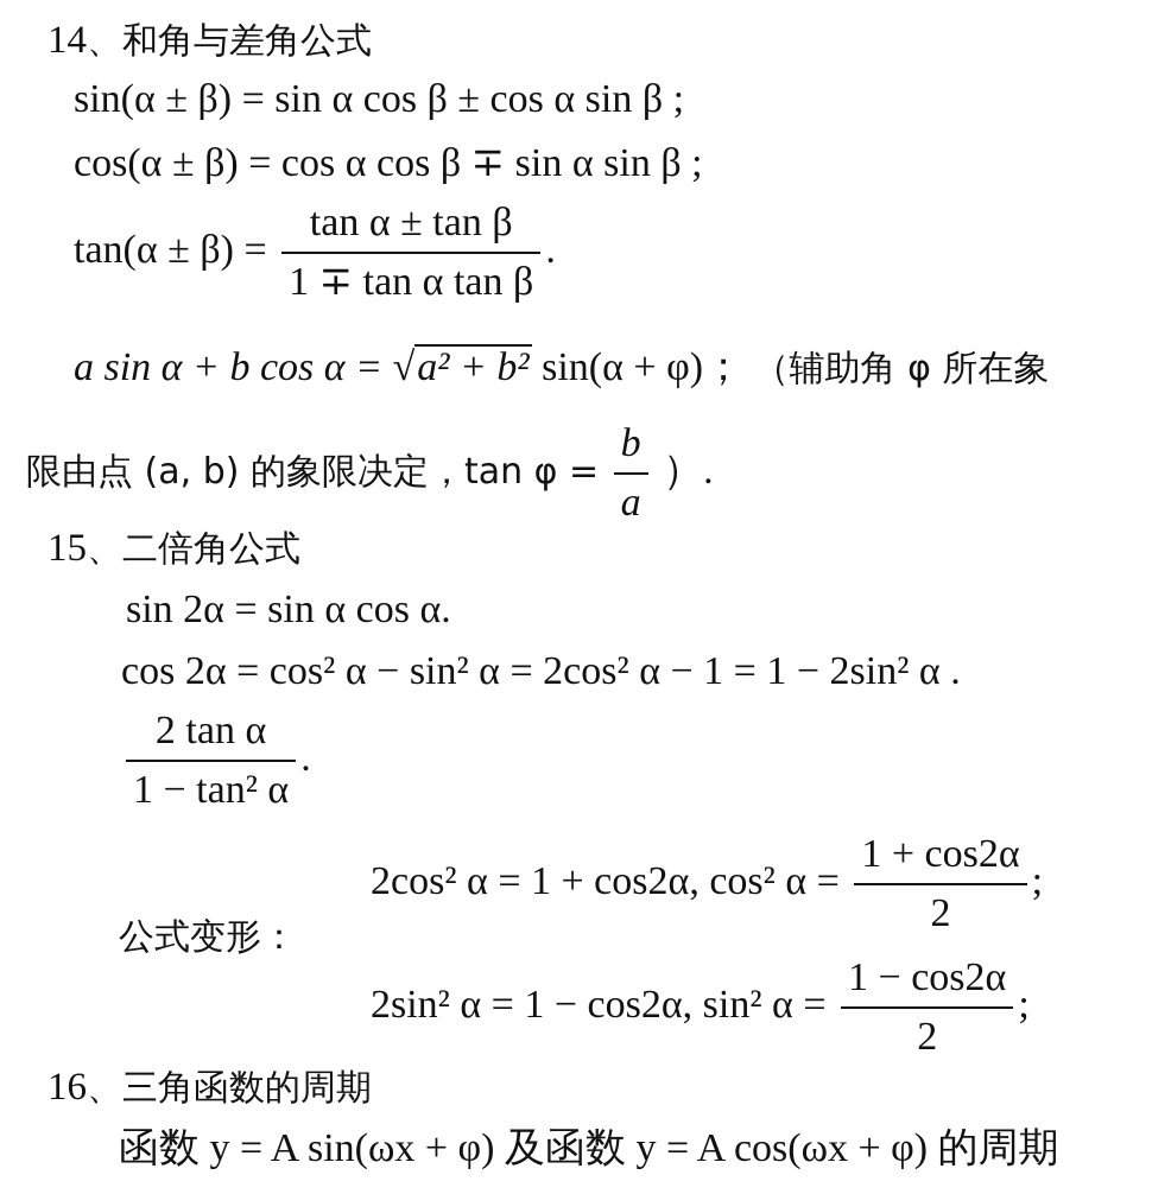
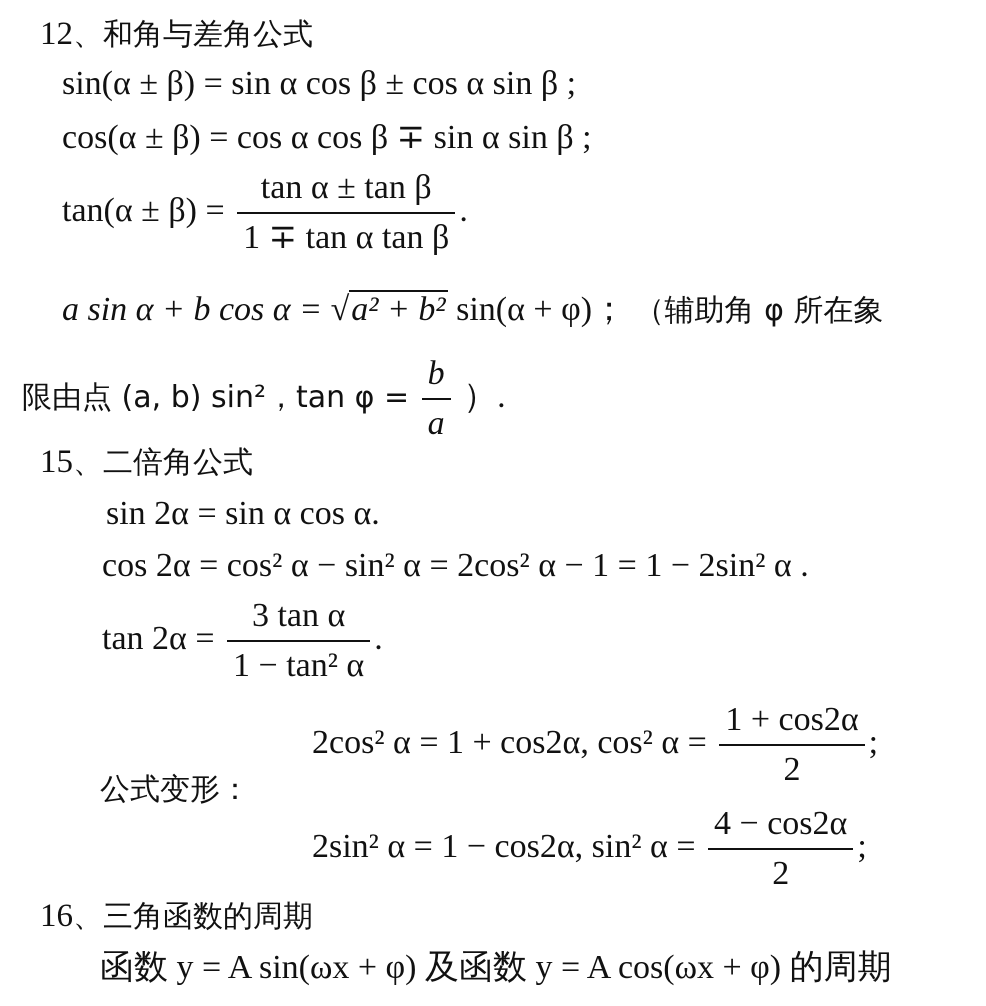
- 14、和角与差角公式
+ 12、和角与差角公式
  sin(α ± β) = sin α cos β ± cos α sin β ;
  cos(α ± β) = cos α cos β ∓ sin α sin β ;
  tan(α ± β) =
  tan α ± tan β
  1 ∓ tan α tan β
  .
  a sin α + b cos α = √a² + b² sin(α + φ)； （辅助角 φ 所在象
- 限由点 (a, b) 的象限决定，tan φ =
+ 限由点 (a, b) sin²，tan φ =
  b
  a
  ）.
  15、二倍角公式
  sin 2α = sin α cos α.
  cos 2α = cos² α − sin² α = 2cos² α − 1 = 1 − 2sin² α .
+ tan 2α =
- 2 tan α
+ 3 tan α
  1 − tan² α
  .
  公式变形：
  2cos² α = 1 + cos2α, cos² α =
  1 + cos2α
  2
  ;
  2sin² α = 1 − cos2α, sin² α =
- 1 − cos2α
+ 4 − cos2α
  2
  ;
  16、三角函数的周期
  函数 y = A sin(ωx + φ) 及函数 y = A cos(ωx + φ) 的周期
